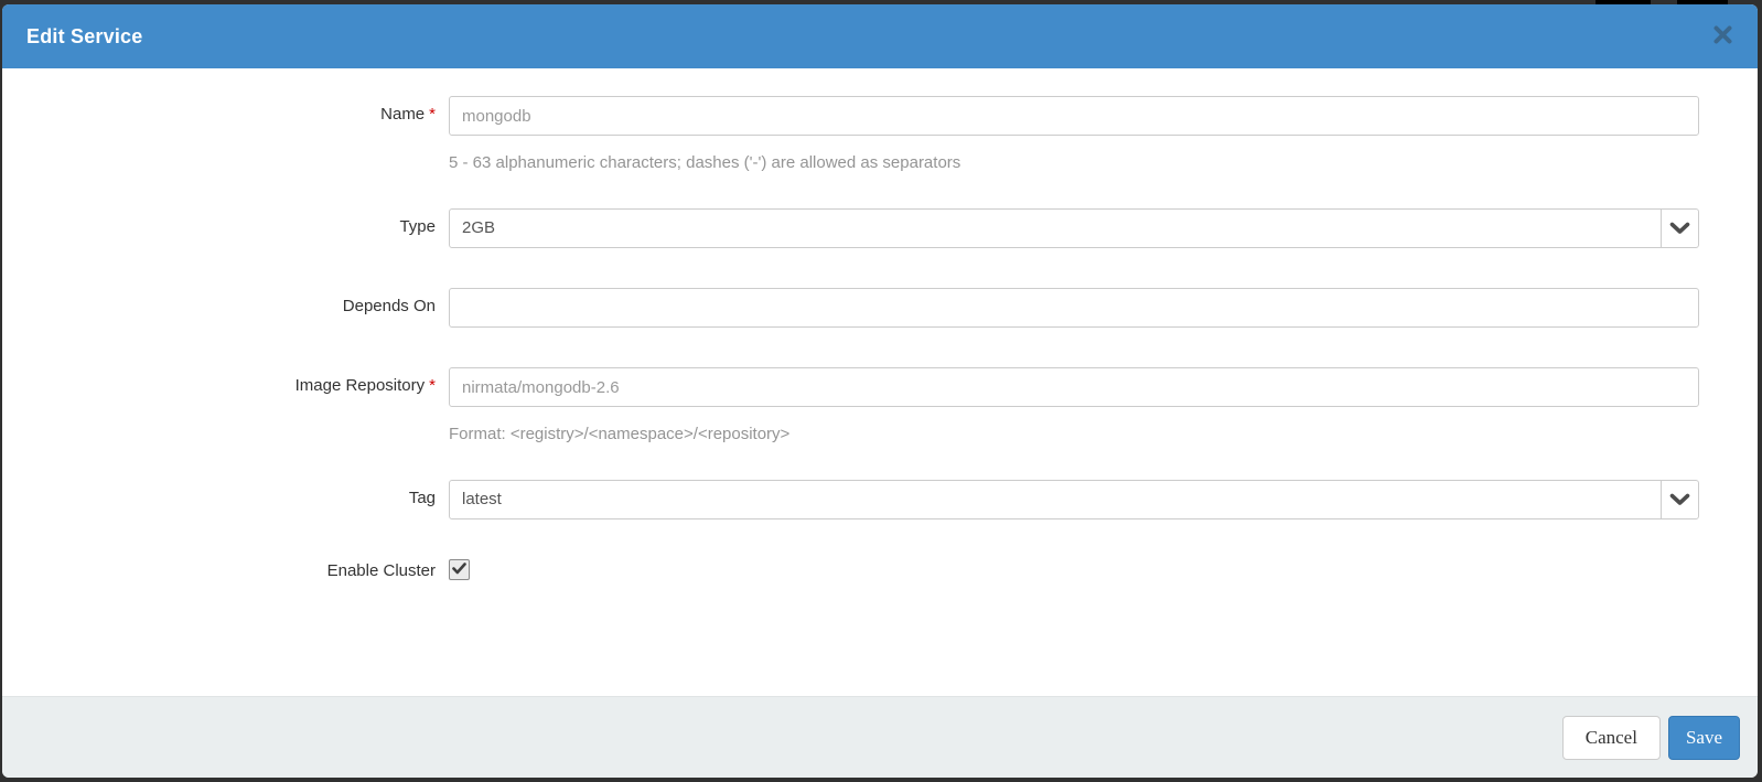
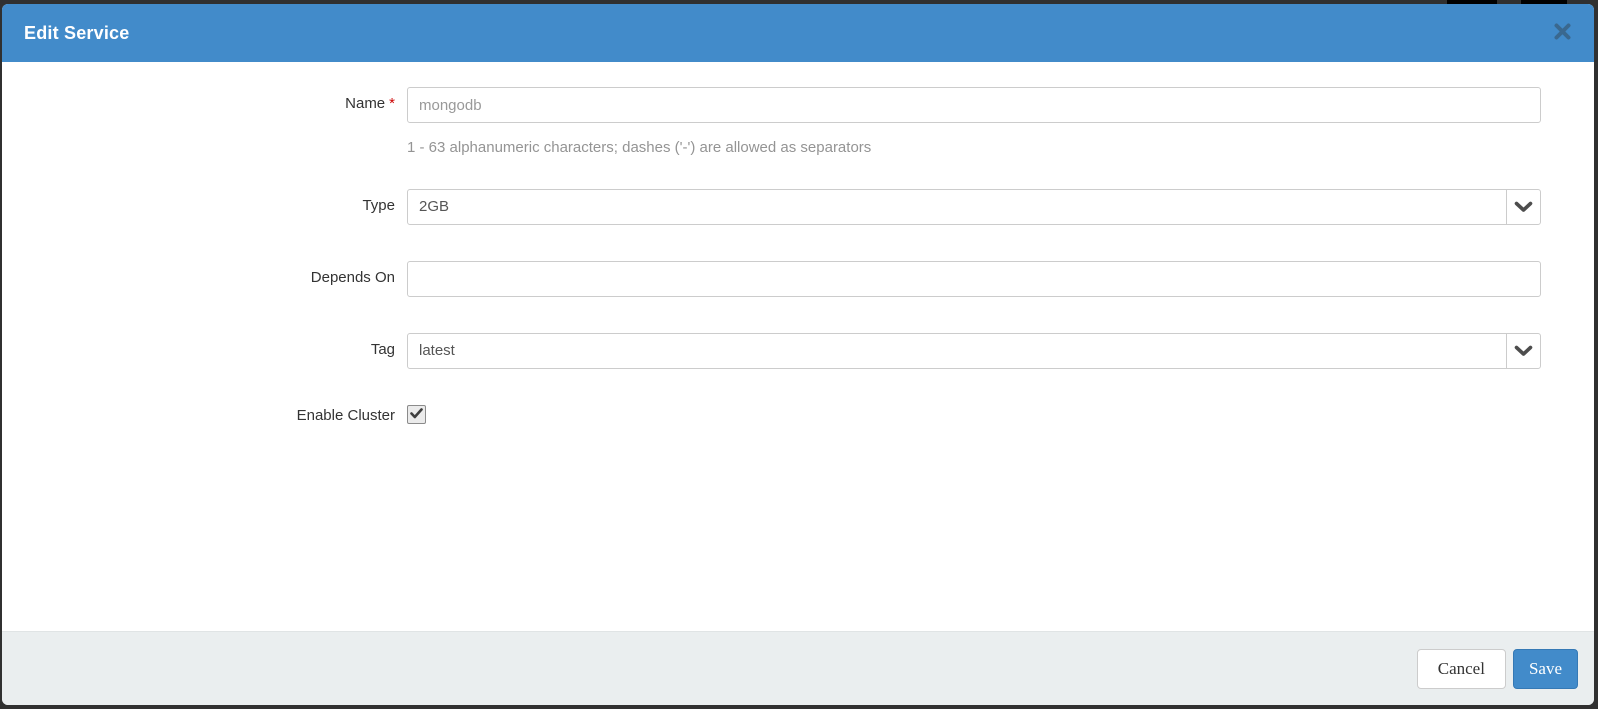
  Edit Service
  Name *
  mongodb
- 5 - 63 alphanumeric characters; dashes ('-') are allowed as separators
+ 1 - 63 alphanumeric characters; dashes ('-') are allowed as separators
  Type
  2GB
  Depends On
- Image Repository *
- nirmata/mongodb-2.6
- Format: <registry>/<namespace>/<repository>
  Tag
  latest
  Enable Cluster
  Cancel
  Save
